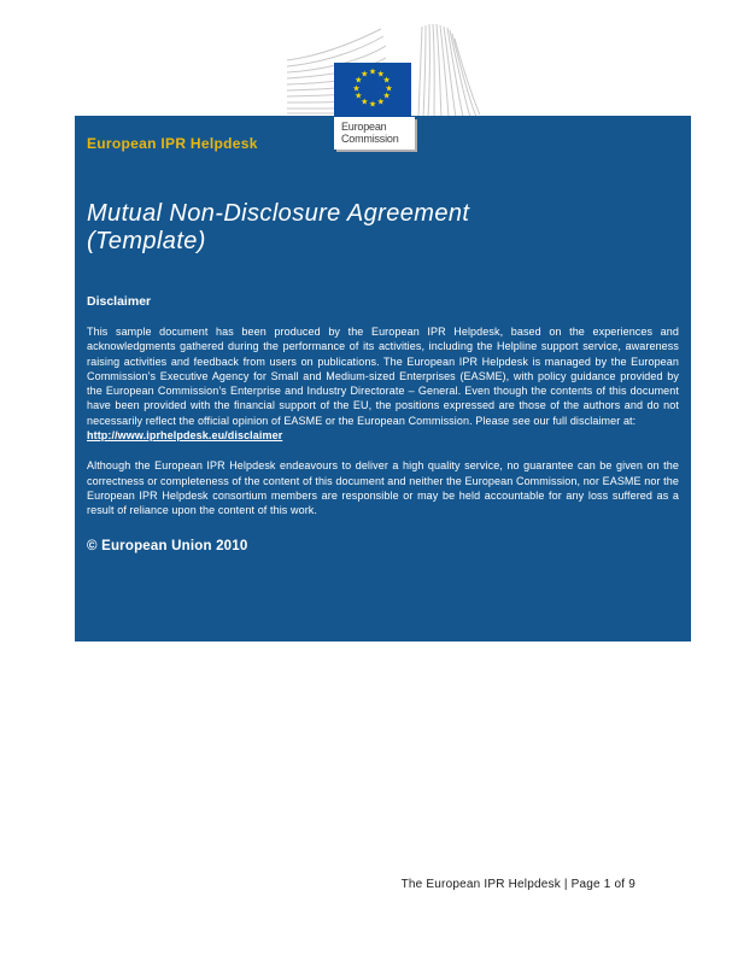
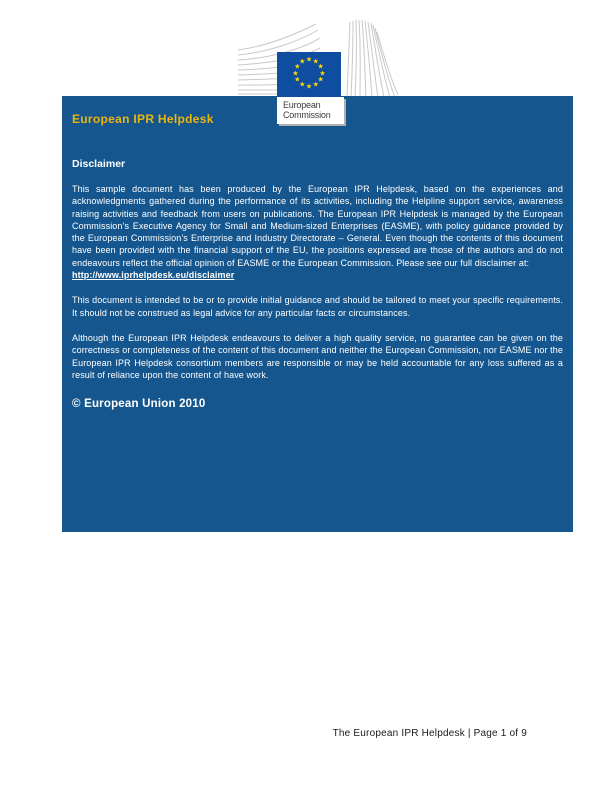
  European
  Commission
  European IPR Helpdesk
- Mutual Non-Disclosure Agreement
- (Template)
  Disclaimer
- This sample document has been produced by the European IPR Helpdesk, based on the experiences and acknowledgments gathered during the performance of its activities, including the Helpline support service, awareness raising activities and feedback from users on publications. The European IPR Helpdesk is managed by the European Commission’s Executive Agency for Small and Medium-sized Enterprises (EASME), with policy guidance provided by the European Commission’s Enterprise and Industry Directorate – General. Even though the contents of this document have been provided with the financial support of the EU, the positions expressed are those of the authors and do not necessarily reflect the official opinion of EASME or the European Commission. Please see our full disclaimer at:
+ This sample document has been produced by the European IPR Helpdesk, based on the experiences and acknowledgments gathered during the performance of its activities, including the Helpline support service, awareness raising activities and feedback from users on publications. The European IPR Helpdesk is managed by the European Commission’s Executive Agency for Small and Medium-sized Enterprises (EASME), with policy guidance provided by the European Commission’s Enterprise and Industry Directorate – General. Even though the contents of this document have been provided with the financial support of the EU, the positions expressed are those of the authors and do not endeavours reflect the official opinion of EASME or the European Commission. Please see our full disclaimer at:
  http://www.iprhelpdesk.eu/disclaimer
+ This document is intended to be or to provide initial guidance and should be tailored to meet your specific requirements. It should not be construed as legal advice for any particular facts or circumstances.
- Although the European IPR Helpdesk endeavours to deliver a high quality service, no guarantee can be given on the correctness or completeness of the content of this document and neither the European Commission, nor EASME nor the European IPR Helpdesk consortium members are responsible or may be held accountable for any loss suffered as a result of reliance upon the content of this work.
+ Although the European IPR Helpdesk endeavours to deliver a high quality service, no guarantee can be given on the correctness or completeness of the content of this document and neither the European Commission, nor EASME nor the European IPR Helpdesk consortium members are responsible or may be held accountable for any loss suffered as a result of reliance upon the content of have work.
  © European Union 2010
  The European IPR Helpdesk | Page 1 of 9
